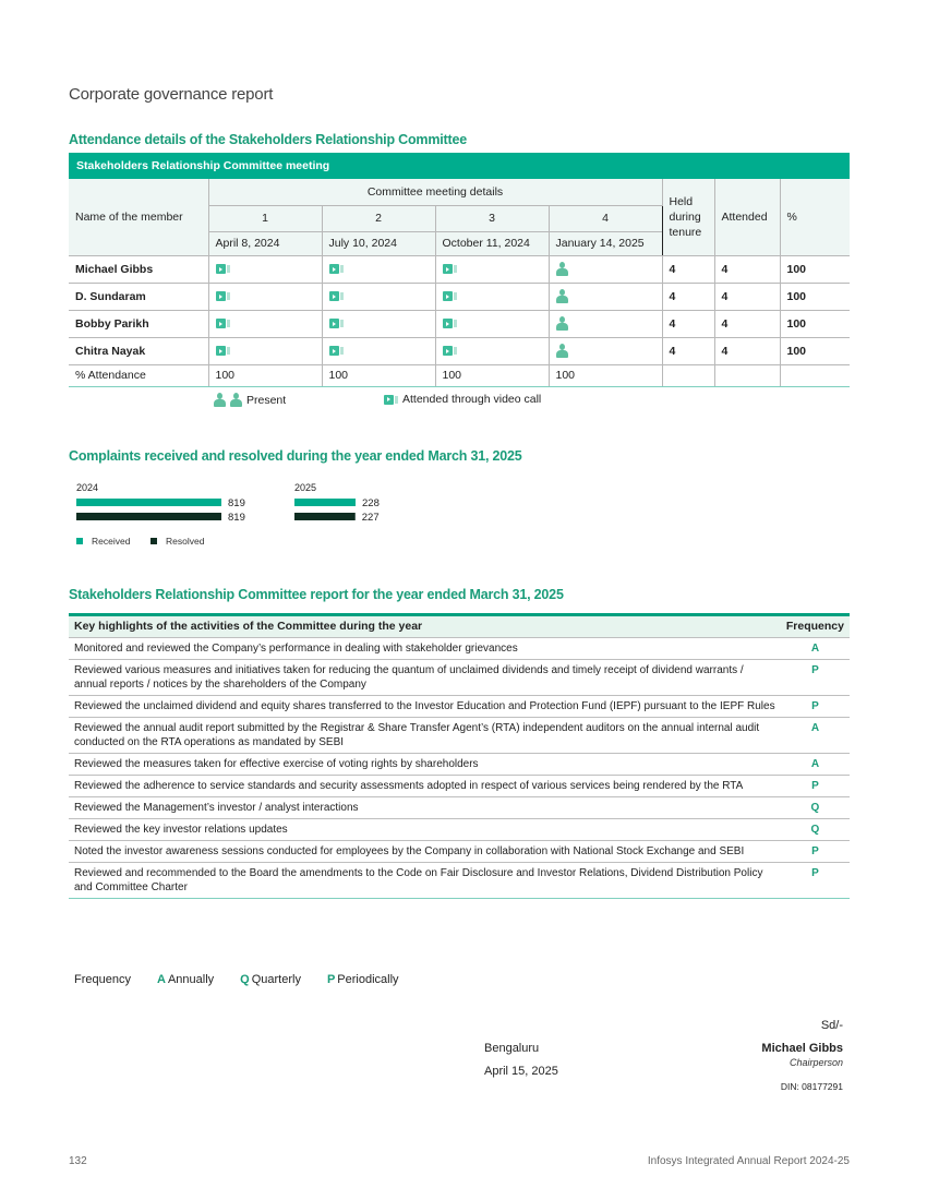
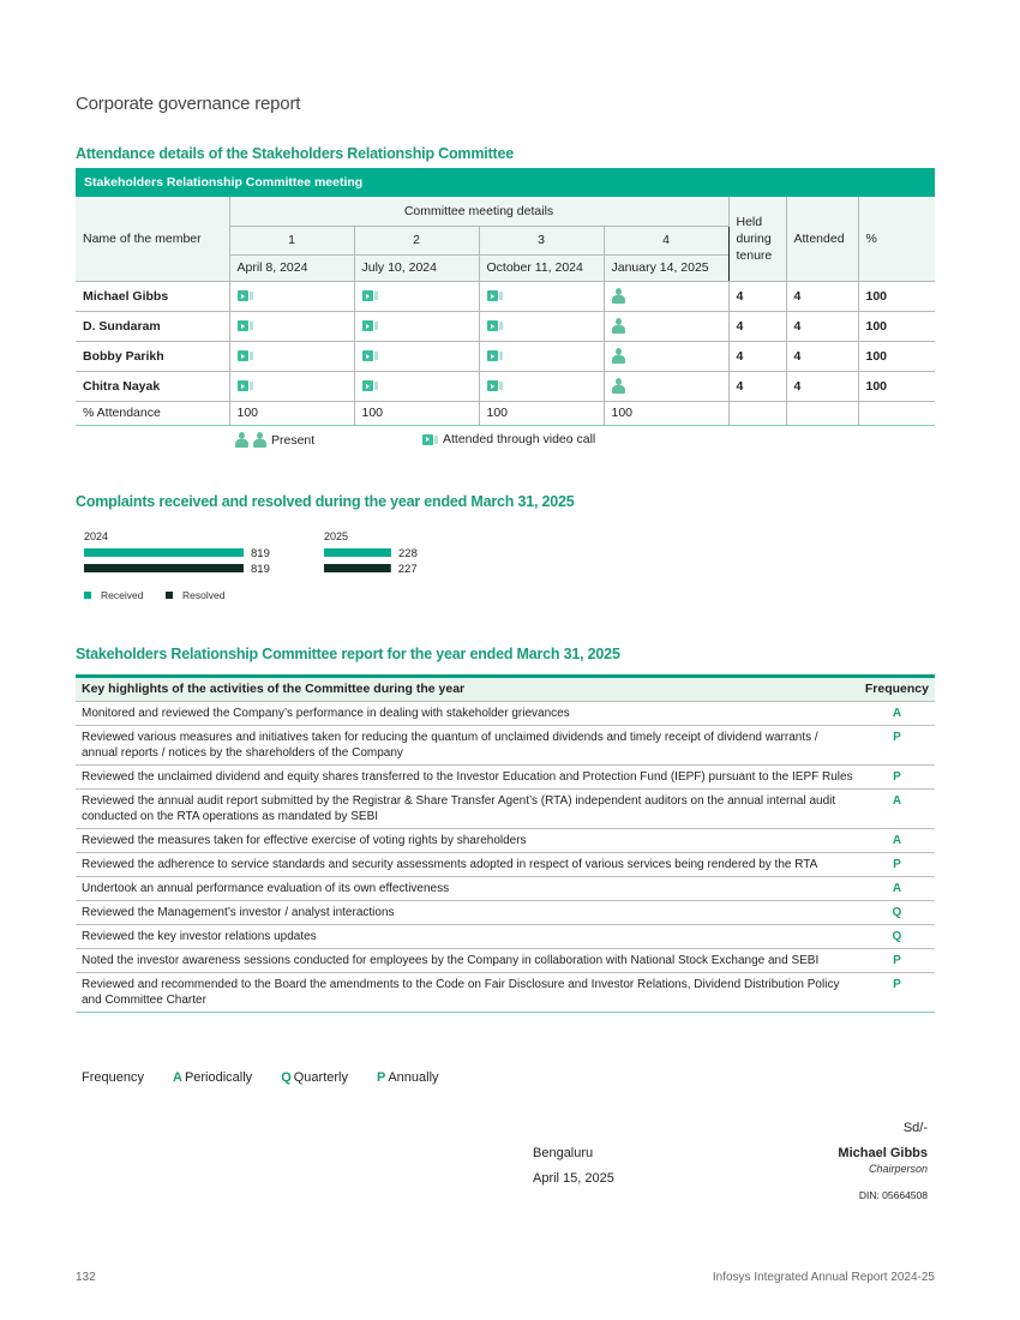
  Corporate governance report
  Attendance details of the Stakeholders Relationship Committee
  Stakeholders Relationship Committee meeting
  Name of the member	Committee meeting details	Held during tenure	Attended	%
  1	2	3	4
  April 8, 2024	July 10, 2024	October 11, 2024	January 14, 2025
  Michael Gibbs					4	4	100
  D. Sundaram					4	4	100
  Bobby Parikh					4	4	100
  Chitra Nayak					4	4	100
  % Attendance	100	100	100	100
  Present
  Attended through video call
  Complaints received and resolved during the year ended March 31, 2025
  2024
  819
  819
  2025
  228
  227
  Received
  Resolved
  Stakeholders Relationship Committee report for the year ended March 31, 2025
  Key highlights of the activities of the Committee during the year	Frequency
  Monitored and reviewed the Company’s performance in dealing with stakeholder grievances	A
  Reviewed various measures and initiatives taken for reducing the quantum of unclaimed dividends and timely receipt of dividend warrants / annual reports / notices by the shareholders of the Company	P
  Reviewed the unclaimed dividend and equity shares transferred to the Investor Education and Protection Fund (IEPF) pursuant to the IEPF Rules	P
  Reviewed the annual audit report submitted by the Registrar & Share Transfer Agent’s (RTA) independent auditors on the annual internal audit conducted on the RTA operations as mandated by SEBI	A
  Reviewed the measures taken for effective exercise of voting rights by shareholders	A
  Reviewed the adherence to service standards and security assessments adopted in respect of various services being rendered by the RTA	P
+ Undertook an annual performance evaluation of its own effectiveness	A
  Reviewed the Management’s investor / analyst interactions	Q
  Reviewed the key investor relations updates	Q
  Noted the investor awareness sessions conducted for employees by the Company in collaboration with National Stock Exchange and SEBI	P
  Reviewed and recommended to the Board the amendments to the Code on Fair Disclosure and Investor Relations, Dividend Distribution Policy and Committee Charter	P
  Frequency
- A Annually
+ A Periodically
  Q Quarterly
- P Periodically
+ P Annually
  Sd/-
  Bengaluru
  April 15, 2025
  Michael Gibbs
  Chairperson
- DIN: 08177291
+ DIN: 05664508
  132
  Infosys Integrated Annual Report 2024-25
